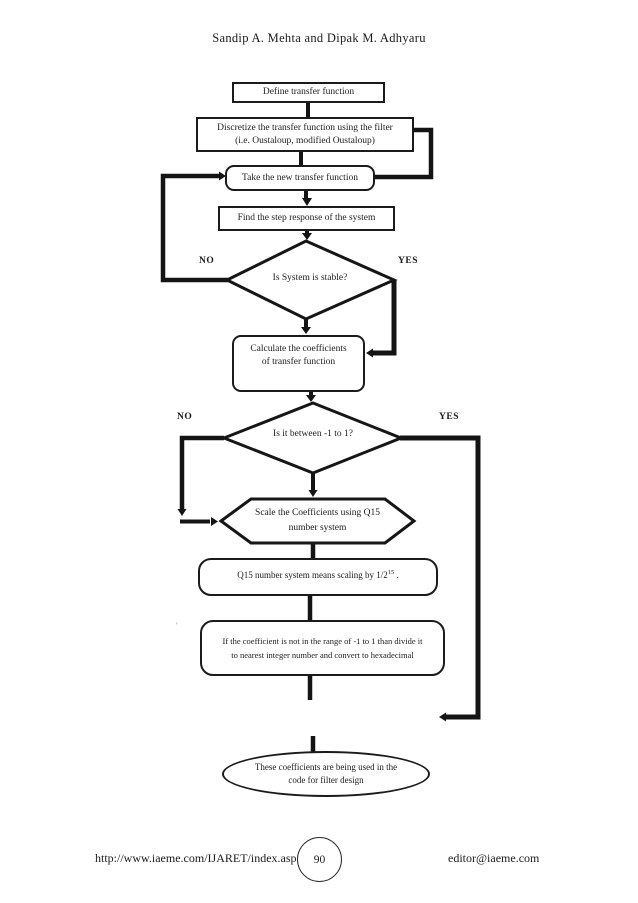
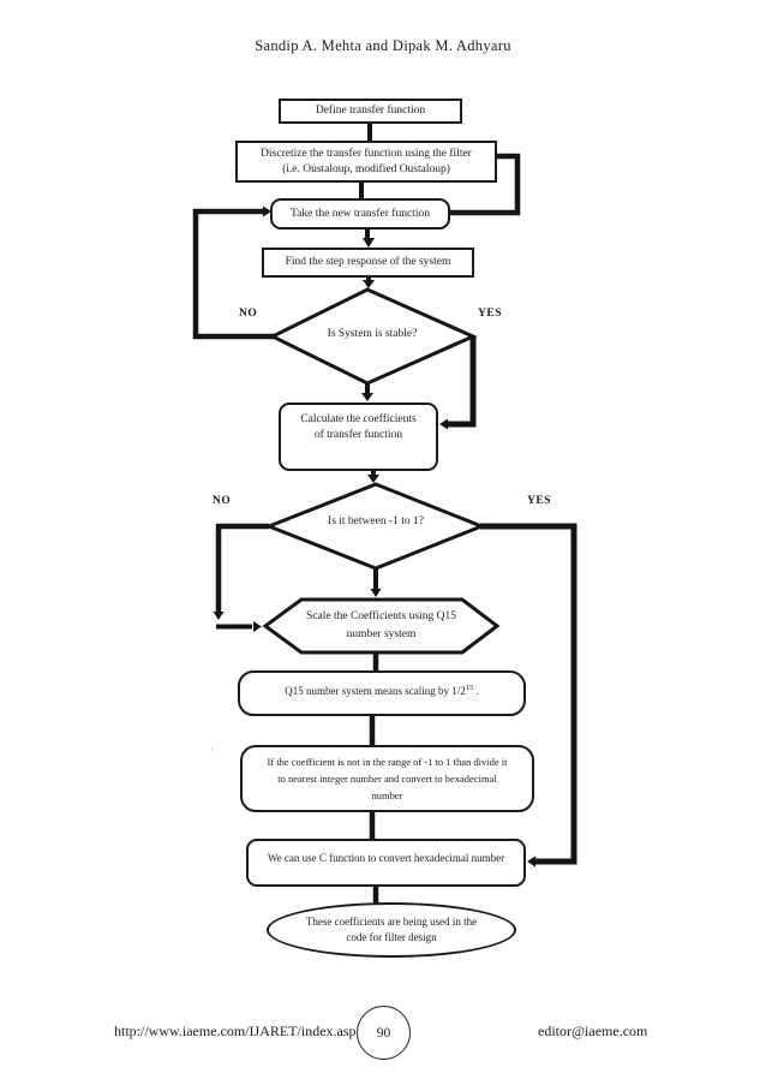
  Sandip A. Mehta and Dipak M. Adhyaru
  Define transfer function
  Discretize the transfer function using the filter
  (i.e. Oustaloup, modified Oustaloup)
  Take the new transfer function
  Find the step response of the system
  Calculate the coefficients
  of transfer function
  Q15 number system means scaling by 1/2 .
  If the coefficient is not in the range of -1 to 1 than divide it
  to nearest integer number and convert to hexadecimal
+ number
+ We can use C function to convert hexadecimal number
  These coefficients are being used in the
  code for filter design
  Is System is stable?
  Is it between -1 to 1?
  Scale the Coefficients using Q15 number system
  NO
  YES
  NO
  YES
  '
  http://www.iaeme.com/IJARET/index.asp
  90
  editor@iaeme.com
